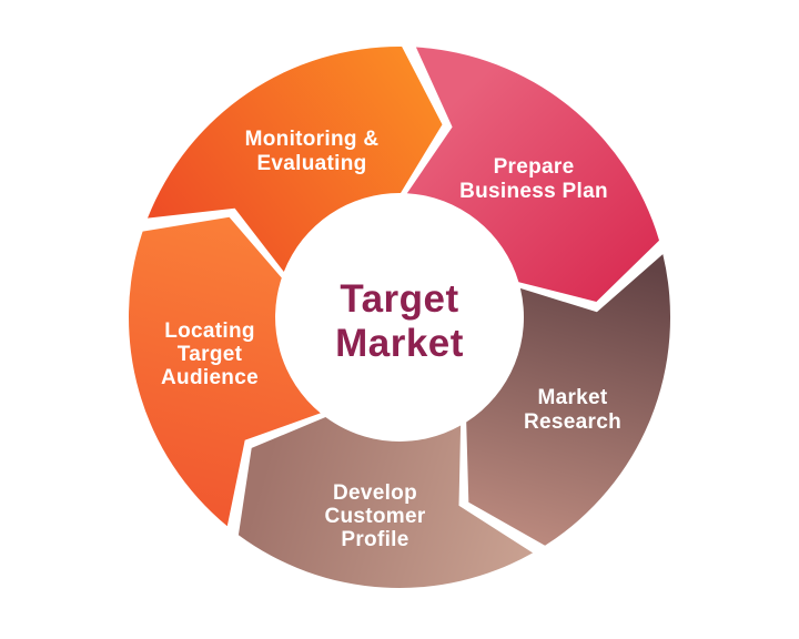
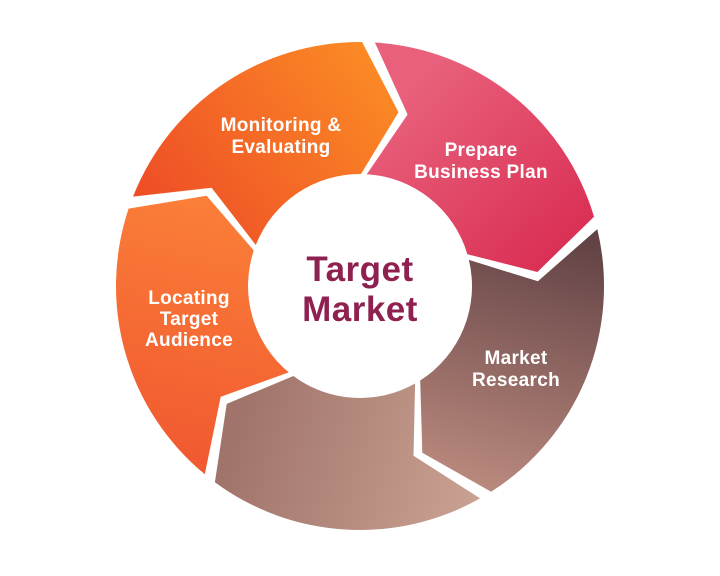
  Monitoring &
  Evaluating
  Prepare
  Business Plan
  Market
  Research
- Develop
- Customer
- Profile
  Locating
  Target
  Audience
  Target
  Market
